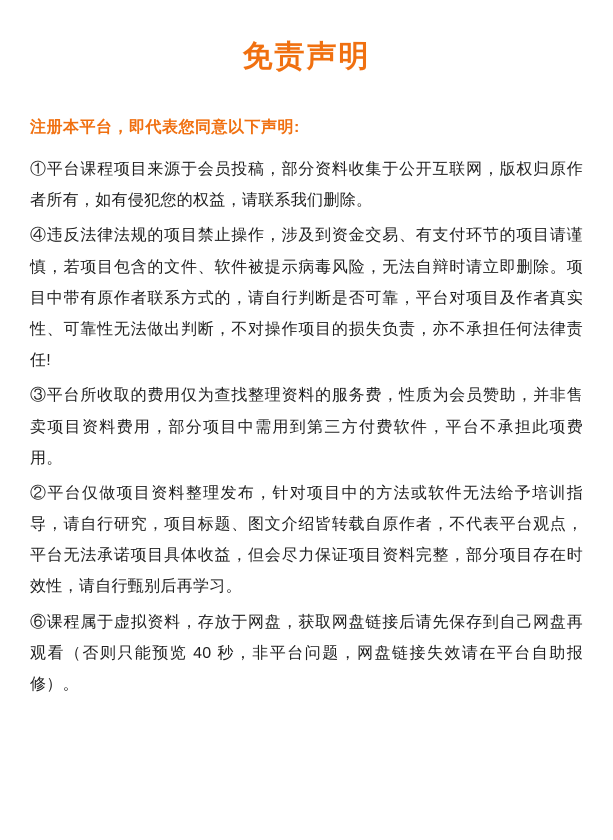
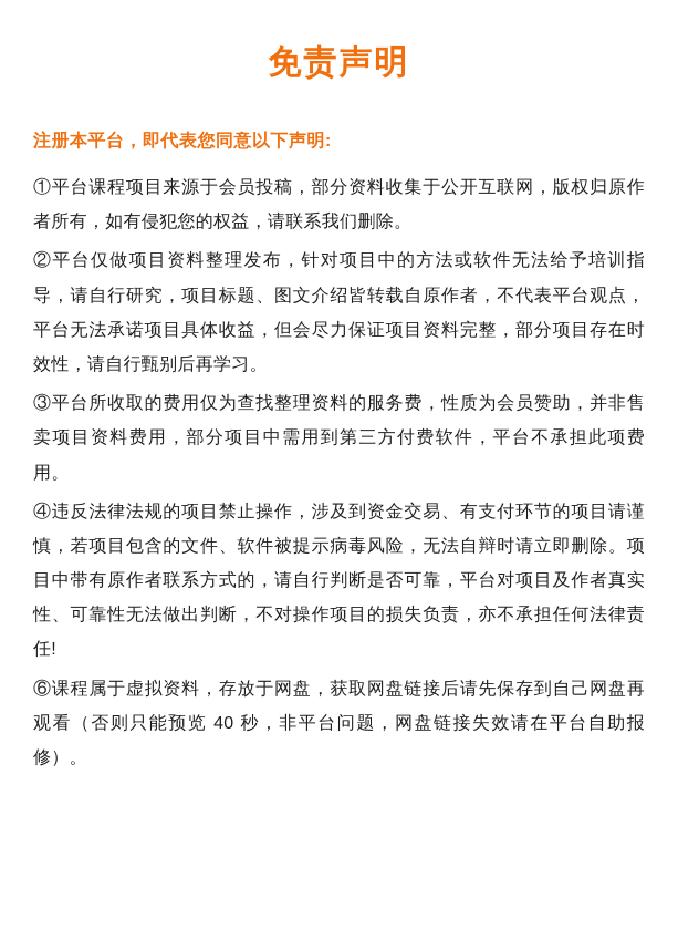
  免责声明
  注册本平台，即代表您同意以下声明:
  ①平台课程项目来源于会员投稿，部分资料收集于公开互联网，版权归原作者所有，如有侵犯您的权益，请联系我们删除。
- ④违反法律法规的项目禁止操作，涉及到资金交易、有支付环节的项目请谨慎，若项目包含的文件、软件被提示病毒风险，无法自辩时请立即删除。项目中带有原作者联系方式的，请自行判断是否可靠，平台对项目及作者真实性、可靠性无法做出判断，不对操作项目的损失负责，亦不承担任何法律责任!
+ ②平台仅做项目资料整理发布，针对项目中的方法或软件无法给予培训指导，请自行研究，项目标题、图文介绍皆转载自原作者，不代表平台观点，平台无法承诺项目具体收益，但会尽力保证项目资料完整，部分项目存在时效性，请自行甄别后再学习。
  ③平台所收取的费用仅为查找整理资料的服务费，性质为会员赞助，并非售卖项目资料费用，部分项目中需用到第三方付费软件，平台不承担此项费用。
- ②平台仅做项目资料整理发布，针对项目中的方法或软件无法给予培训指导，请自行研究，项目标题、图文介绍皆转载自原作者，不代表平台观点，平台无法承诺项目具体收益，但会尽力保证项目资料完整，部分项目存在时效性，请自行甄别后再学习。
+ ④违反法律法规的项目禁止操作，涉及到资金交易、有支付环节的项目请谨慎，若项目包含的文件、软件被提示病毒风险，无法自辩时请立即删除。项目中带有原作者联系方式的，请自行判断是否可靠，平台对项目及作者真实性、可靠性无法做出判断，不对操作项目的损失负责，亦不承担任何法律责任!
  ⑥课程属于虚拟资料，存放于网盘，获取网盘链接后请先保存到自己网盘再观看（否则只能预览 40 秒，非平台问题，网盘链接失效请在平台自助报修）。
